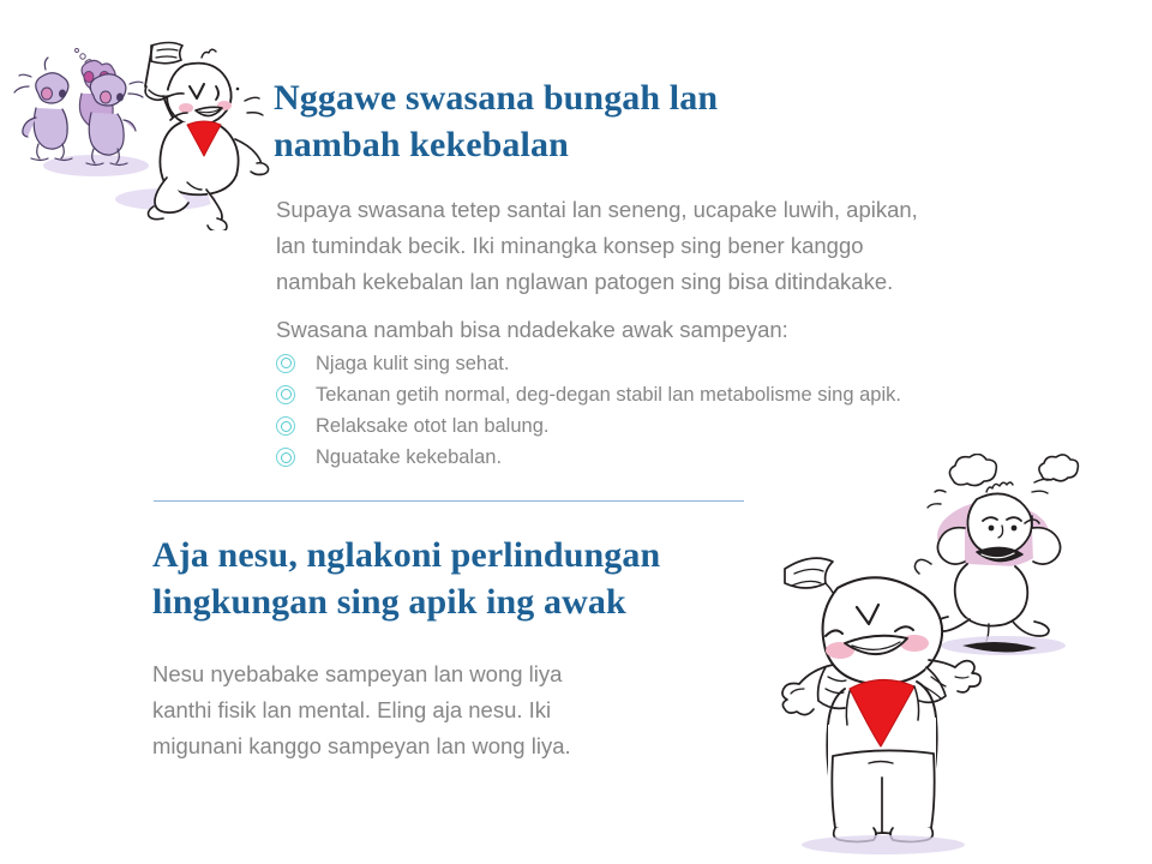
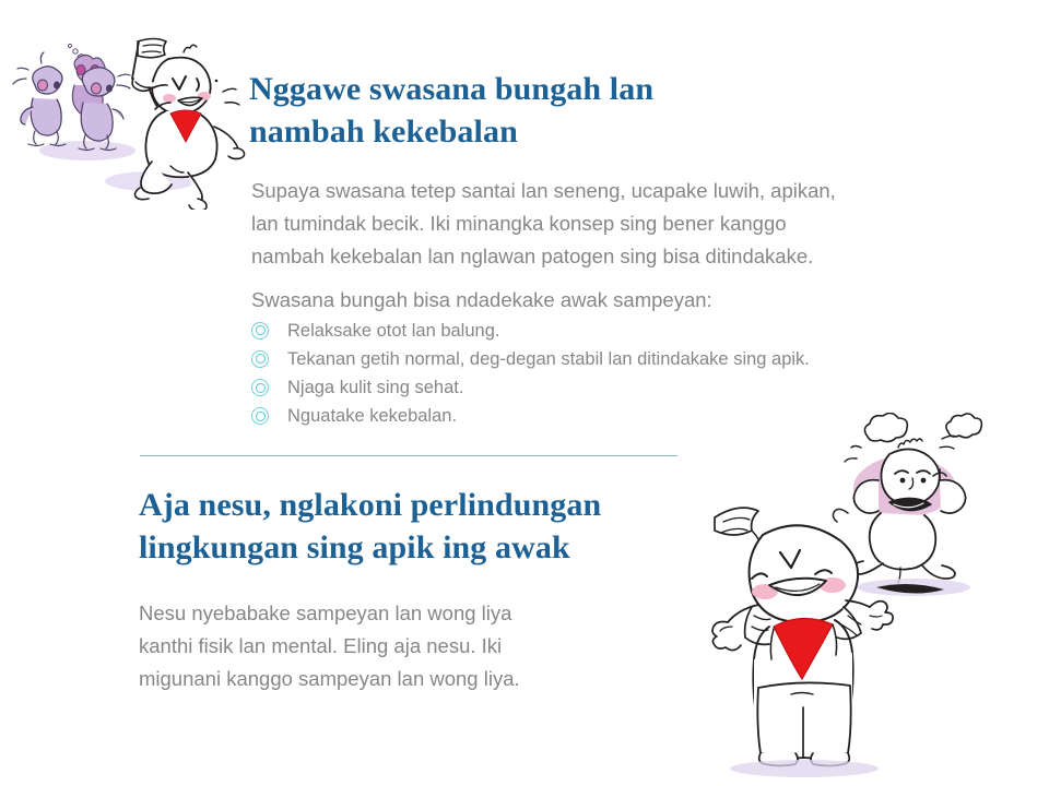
  Nggawe swasana bungah lan
  nambah kekebalan
  Supaya swasana tetep santai lan seneng, ucapake luwih, apikan,
  lan tumindak becik. Iki minangka konsep sing bener kanggo
  nambah kekebalan lan nglawan patogen sing bisa ditindakake.
- Swasana nambah bisa ndadekake awak sampeyan:
+ Swasana bungah bisa ndadekake awak sampeyan:
- Njaga kulit sing sehat.
+ Relaksake otot lan balung.
- Tekanan getih normal, deg-degan stabil lan metabolisme sing apik.
+ Tekanan getih normal, deg-degan stabil lan ditindakake sing apik.
- Relaksake otot lan balung.
+ Njaga kulit sing sehat.
  Nguatake kekebalan.
  Aja nesu, nglakoni perlindungan
  lingkungan sing apik ing awak
  Nesu nyebabake sampeyan lan wong liya
  kanthi fisik lan mental. Eling aja nesu. Iki
  migunani kanggo sampeyan lan wong liya.
